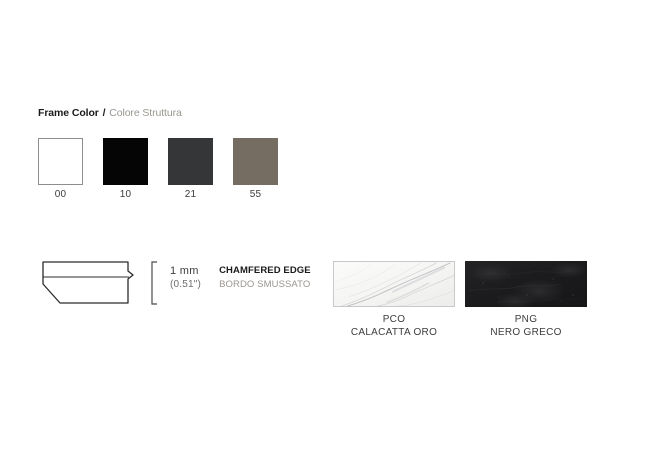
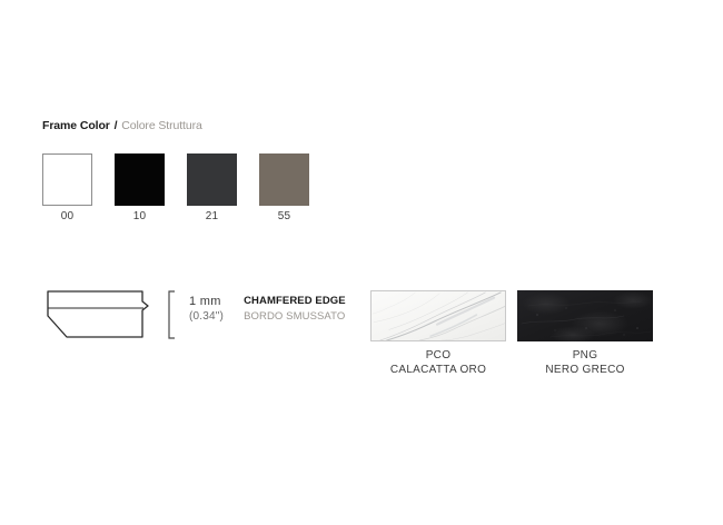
  Frame Color / Colore Struttura
  00
  10
  21
  55
  1 mm
- (0.51")
+ (0.34")
  CHAMFERED EDGE
  BORDO SMUSSATO
  PCO
  CALACATTA ORO
  PNG
  NERO GRECO
